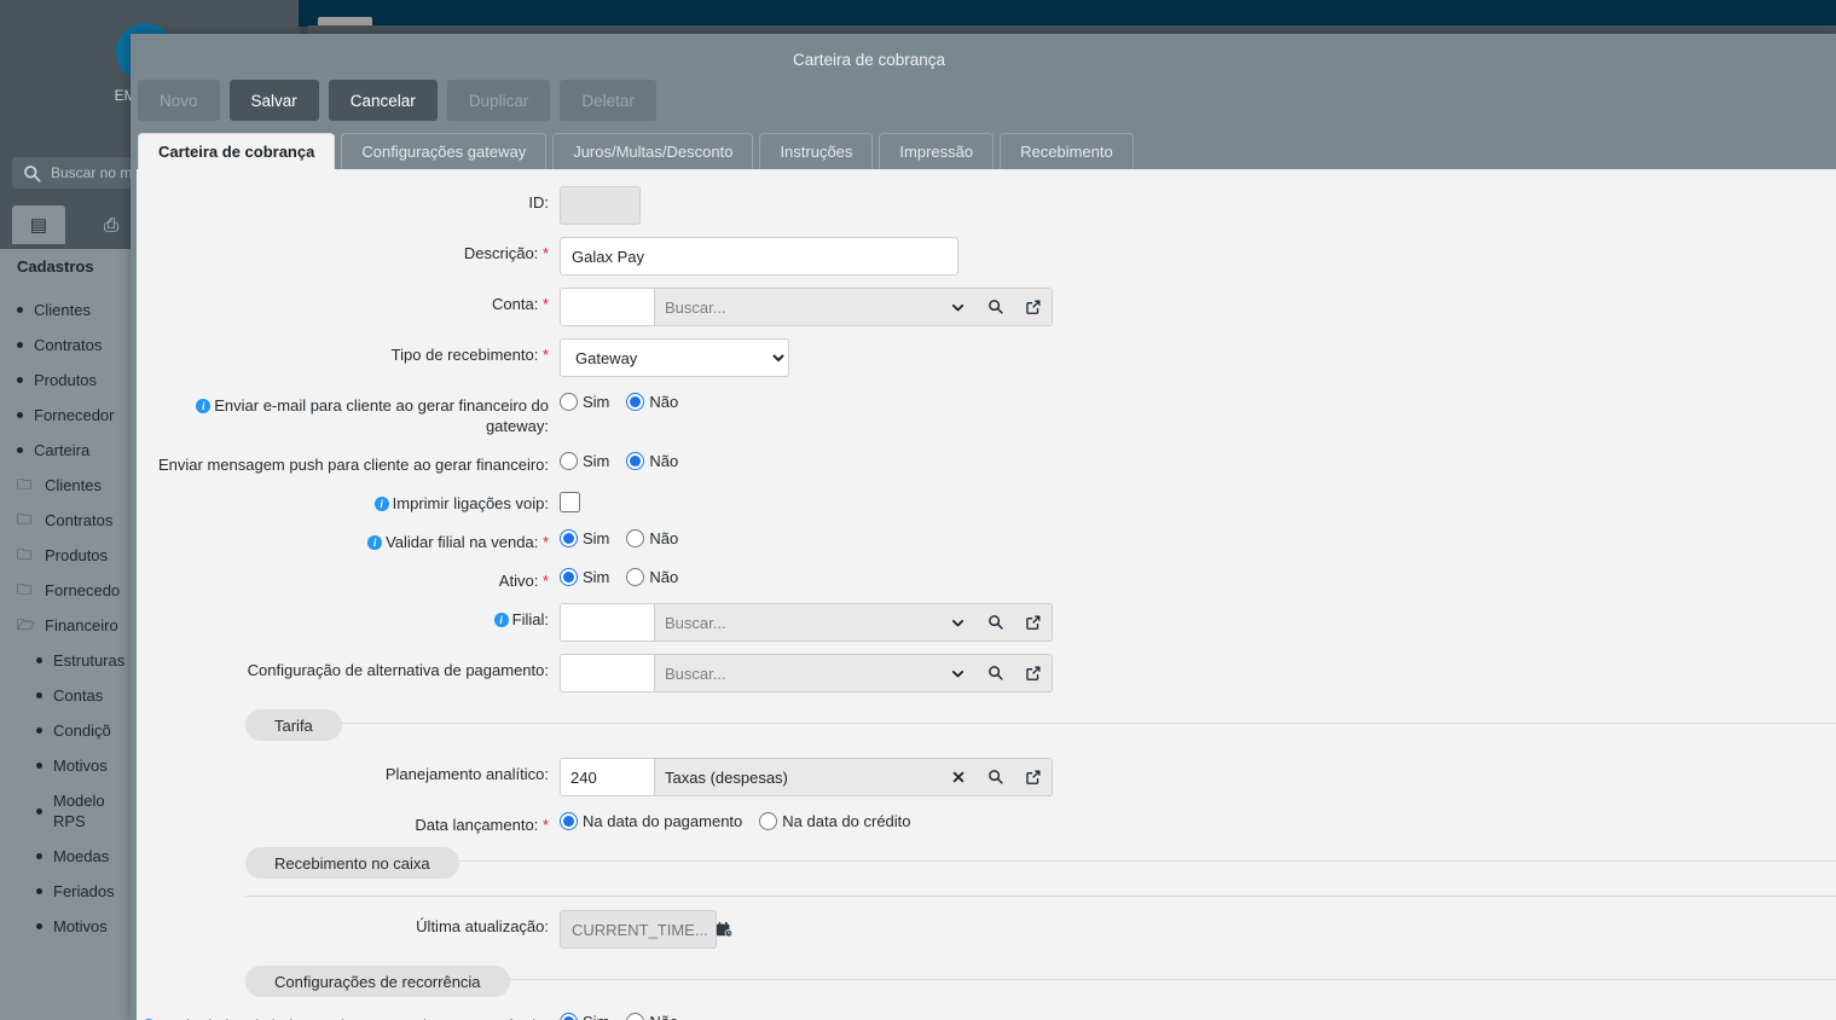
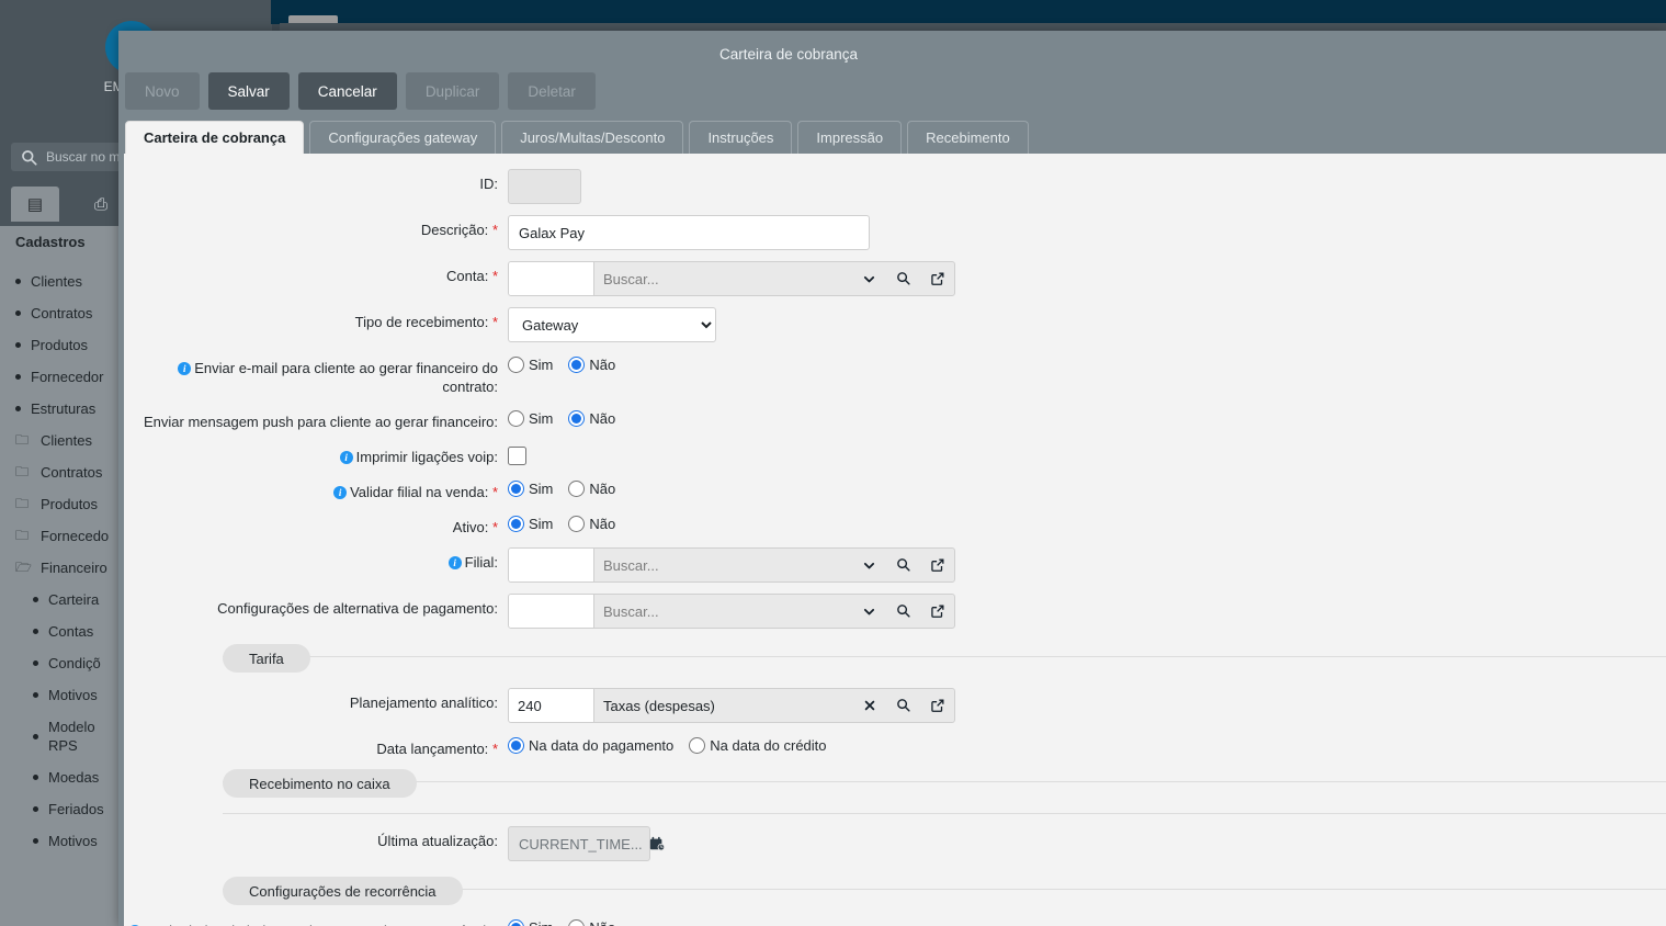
  Buscar no m
  ▤
  ⎙
  Cadastros
  Clientes
  Contratos
  Produtos
  Fornecedor
- Carteira
+ Estruturas
  🗀
  Clientes
  🗀
  Contratos
  🗀
  Produtos
  🗀
  Fornecedo
  🗁
  Financeiro
- Estruturas
+ Carteira
  Contas
  Condiçõ
  Motivos
  Modelo RPS
  Moedas
  Feriados
  Motivos
  Carteira de cobrança
  Novo
  Salvar
  Cancelar
  Duplicar
  Deletar
  Carteira de cobrança
  Configurações gateway
  Juros/Multas/Desconto
  Instruções
  Impressão
  Recebimento
  ID:
  Descrição: *
  Galax Pay
  Conta: *
  Buscar...
  Tipo de recebimento: *
  Gateway
- i Enviar e-mail para cliente ao gerar financeiro do gateway:
+ i Enviar e-mail para cliente ao gerar financeiro do contrato:
  Sim
  Não
  Enviar mensagem push para cliente ao gerar financeiro:
  Sim
  Não
  i Imprimir ligações voip:
  i Validar filial na venda: *
  Sim
  Não
  Ativo: *
  Sim
  Não
  i Filial:
  Buscar...
- Configuração de alternativa de pagamento:
+ Configurações de alternativa de pagamento:
  Buscar...
  Tarifa
  Planejamento analítico:
  240
  Taxas (despesas)
  Data lançamento: *
  Na data do pagamento
  Na data do crédito
  Recebimento no caixa
  Última atualização:
  CURRENT_TIME...
  Configurações de recorrência
